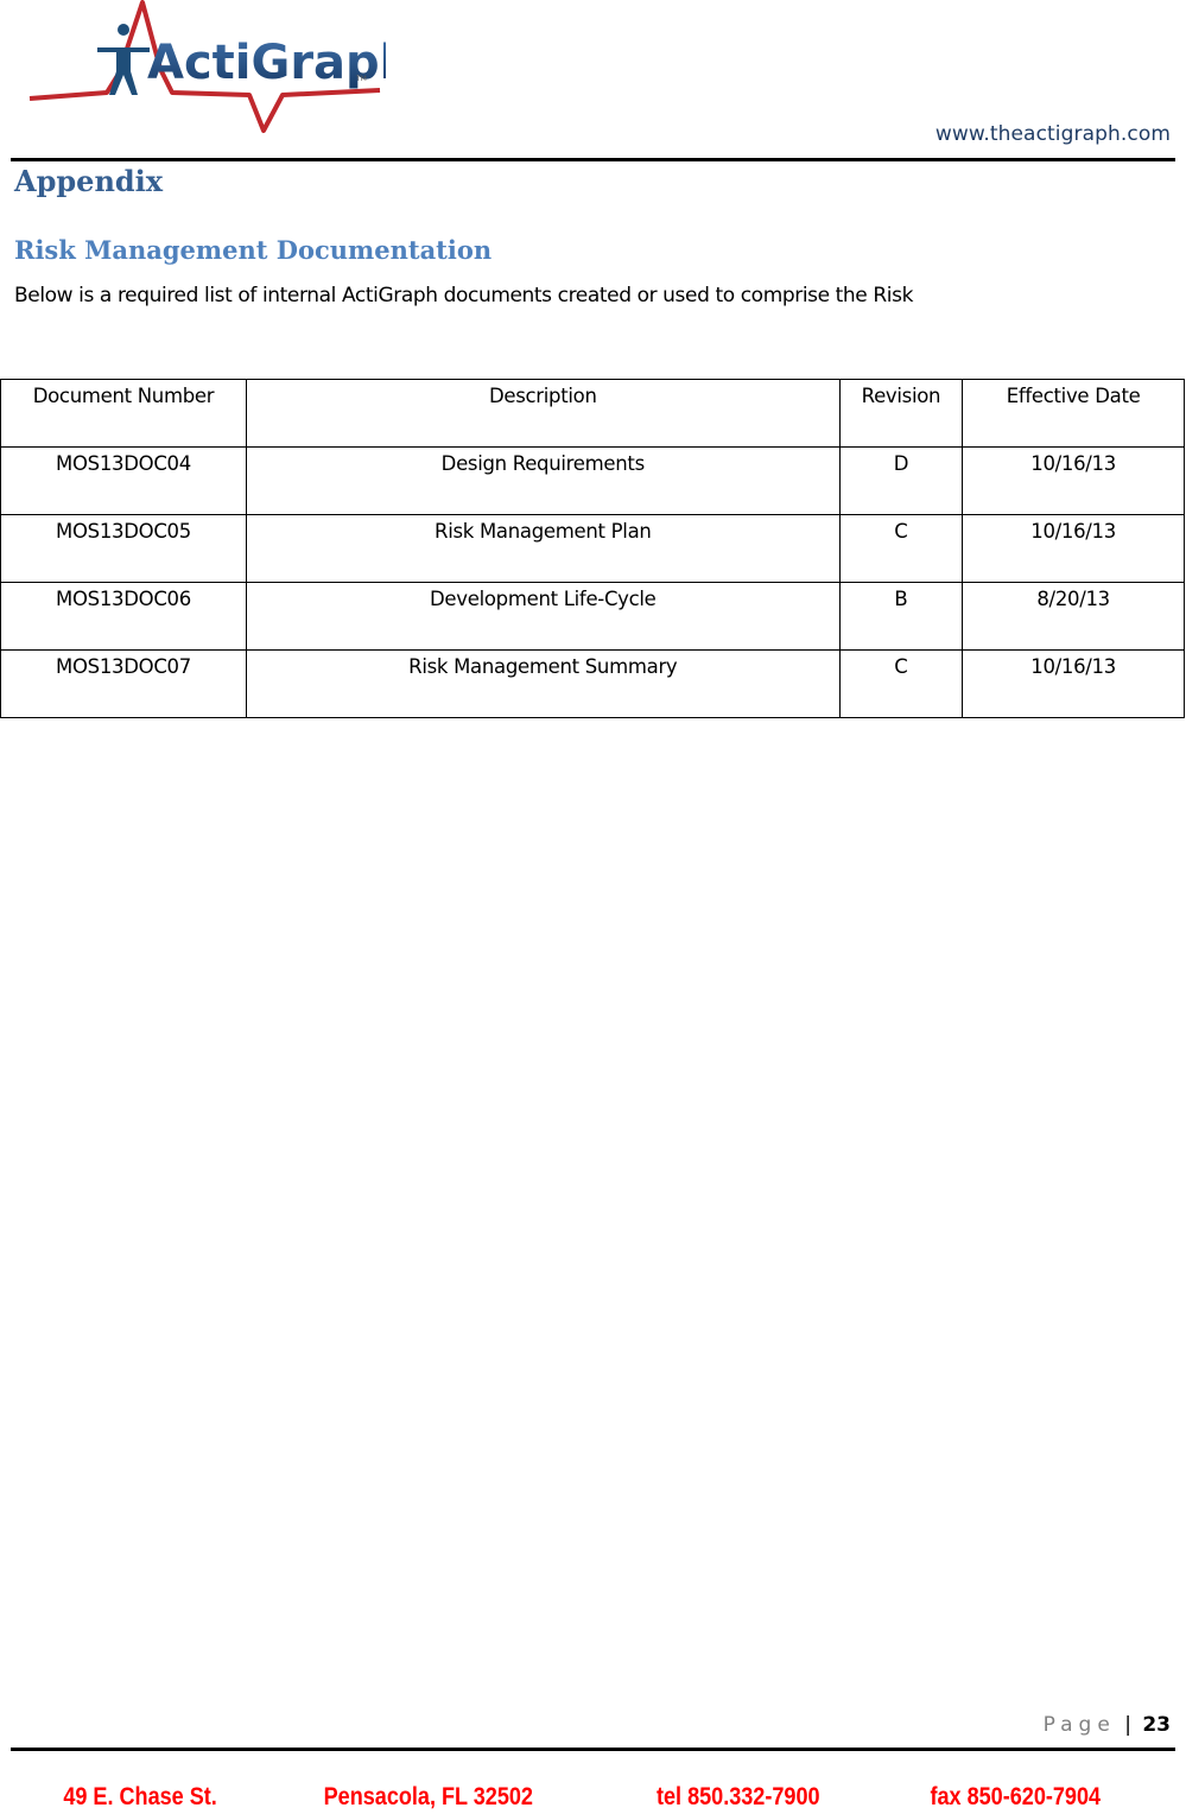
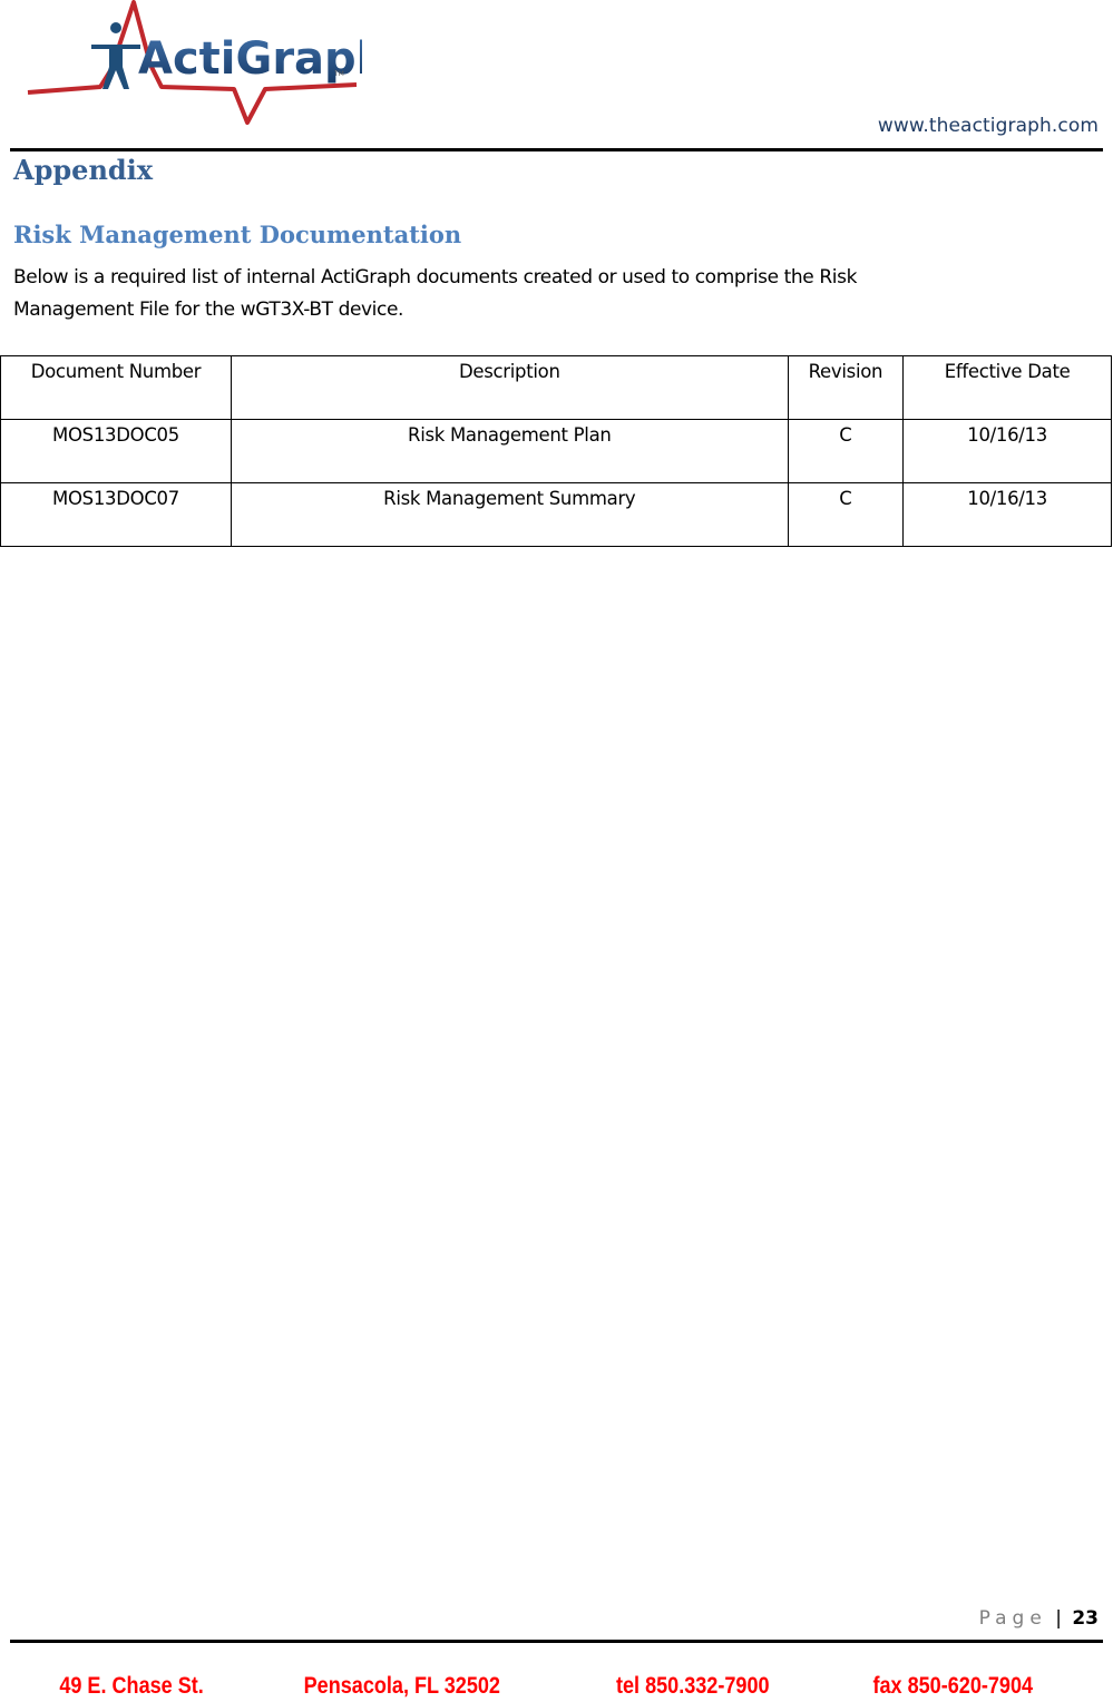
  ActiGrap
  www.theactigraph.com
  Appendix
  Risk Management Documentation
  Below is a required list of internal ActiGraph documents created or used to comprise the Risk
+ Management File for the wGT3X-BT device.
  Document Number	Description	Revision	Effective Date
- MOS13DOC04	Design Requirements	D	10/16/13
  MOS13DOC05	Risk Management Plan	C	10/16/13
- MOS13DOC06	Development Life-Cycle	B	8/20/13
  MOS13DOC07	Risk Management Summary	C	10/16/13
  Page | 23
  49 E. Chase St.
  Pensacola, FL 32502
  tel 850.332-7900
  fax 850-620-7904
